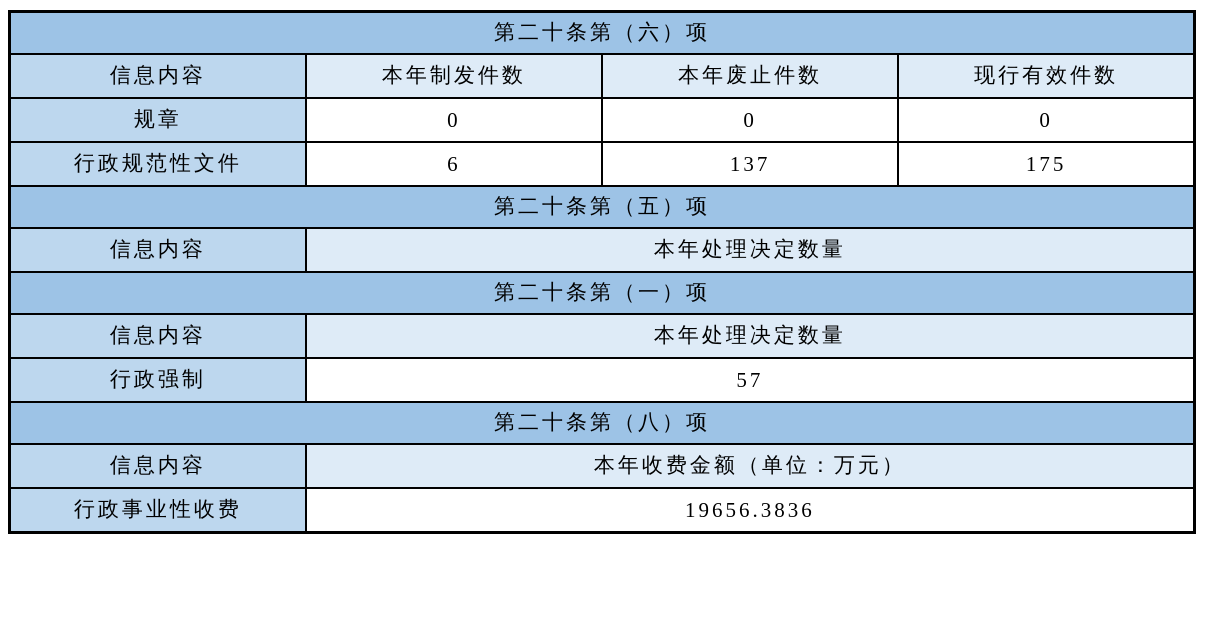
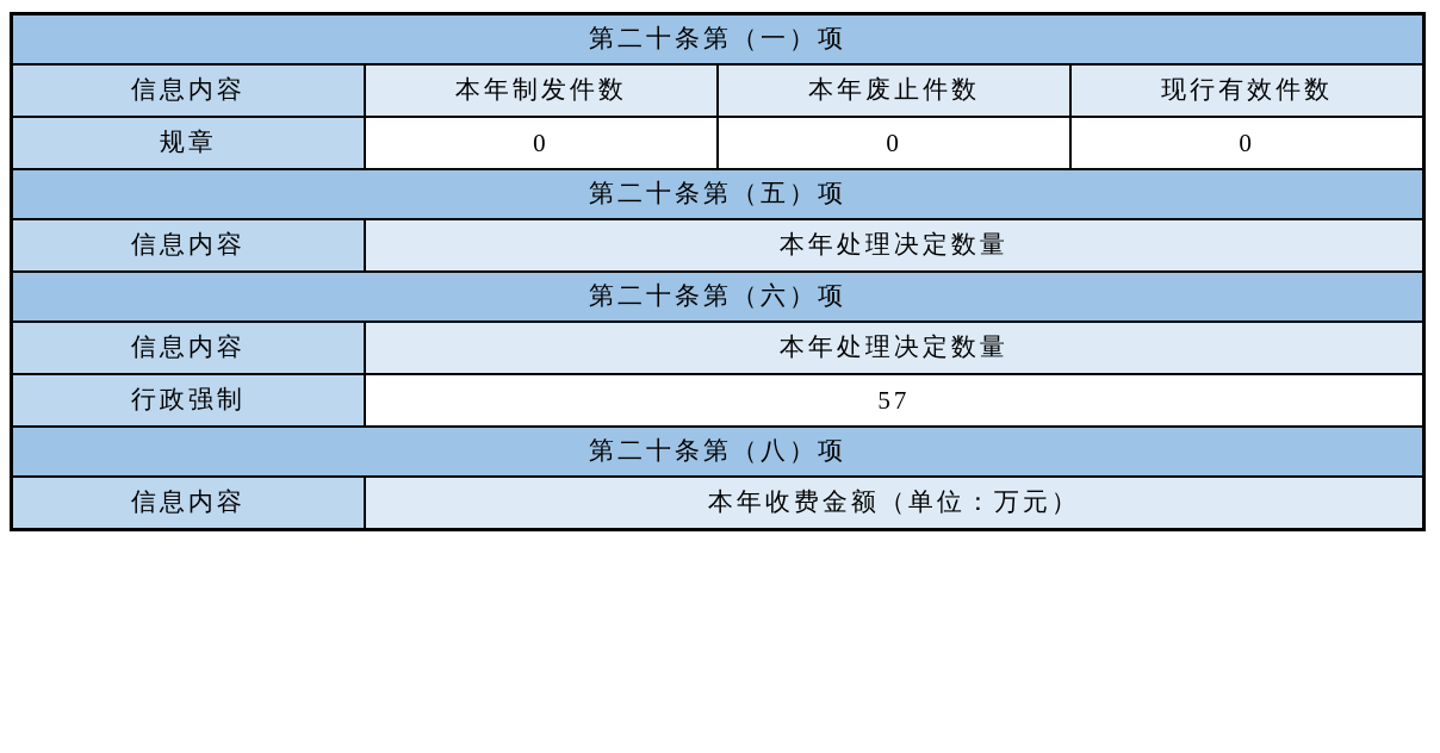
- 第二十条第（六）项
+ 第二十条第（一）项
  信息内容	本年制发件数	本年废止件数	现行有效件数
  规章	0	0	0
- 行政规范性文件	6	137	175
  第二十条第（五）项
  信息内容	本年处理决定数量
- 第二十条第（一）项
+ 第二十条第（六）项
  信息内容	本年处理决定数量
  行政强制	57
  第二十条第（八）项
  信息内容	本年收费金额（单位：万元）
- 行政事业性收费	19656.3836
